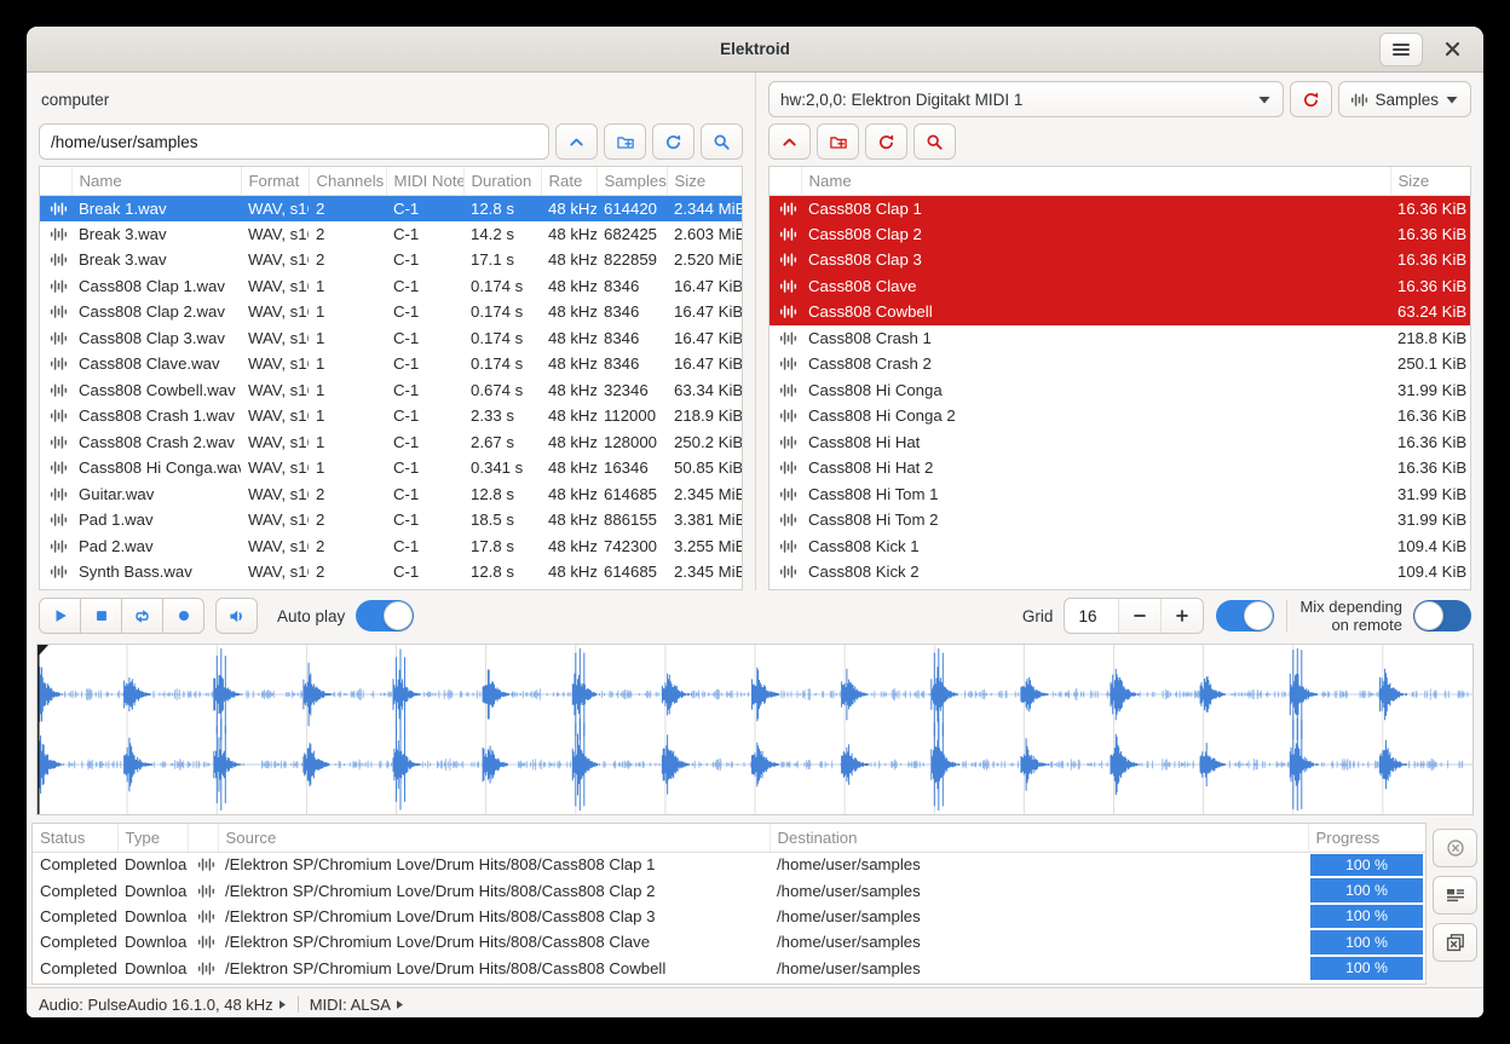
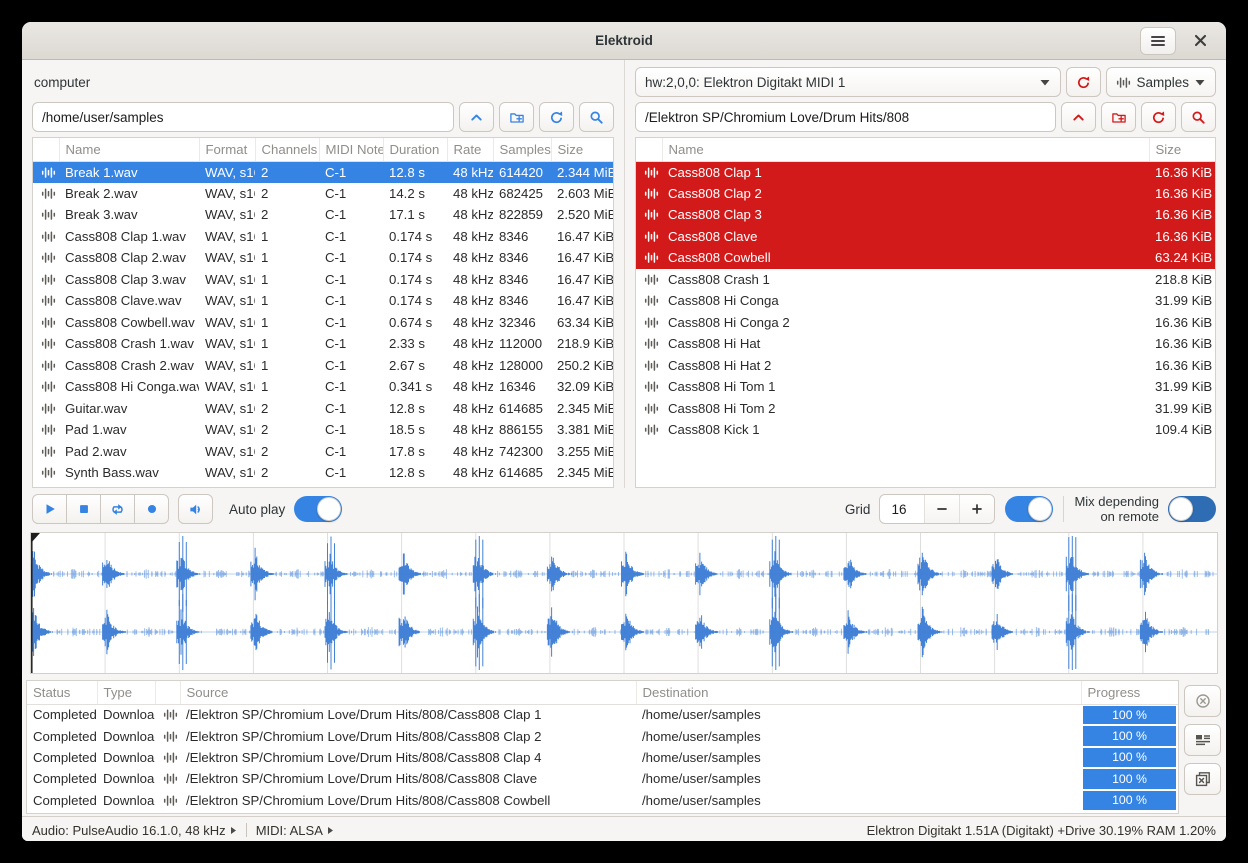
  Elektroid
  computer
  /home/user/samples
  	Name	Format	Channels	MIDI Note	Duration	Rate	Samples	Size
  	Break 1.wav	WAV, s1	2	C-1	12.8 s	48 kHz	614420	2.344 MiB
- 	Break 3.wav	WAV, s1	2	C-1	14.2 s	48 kHz	682425	2.603 MiB
+ 	Break 2.wav	WAV, s1	2	C-1	14.2 s	48 kHz	682425	2.603 MiB
  	Break 3.wav	WAV, s1	2	C-1	17.1 s	48 kHz	822859	2.520 MiB
  	Cass808 Clap 1.wav	WAV, s1	1	C-1	0.174 s	48 kHz	8346	16.47 KiB
  	Cass808 Clap 2.wav	WAV, s1	1	C-1	0.174 s	48 kHz	8346	16.47 KiB
  	Cass808 Clap 3.wav	WAV, s1	1	C-1	0.174 s	48 kHz	8346	16.47 KiB
  	Cass808 Clave.wav	WAV, s1	1	C-1	0.174 s	48 kHz	8346	16.47 KiB
  	Cass808 Cowbell.wav	WAV, s1	1	C-1	0.674 s	48 kHz	32346	63.34 KiB
  	Cass808 Crash 1.wav	WAV, s1	1	C-1	2.33 s	48 kHz	112000	218.9 KiB
  	Cass808 Crash 2.wav	WAV, s1	1	C-1	2.67 s	48 kHz	128000	250.2 KiB
- 	Cass808 Hi Conga.wa	WAV, s1	1	C-1	0.341 s	48 kHz	16346	50.85 KiB
+ 	Cass808 Hi Conga.wa	WAV, s1	1	C-1	0.341 s	48 kHz	16346	32.09 KiB
  	Guitar.wav	WAV, s1	2	C-1	12.8 s	48 kHz	614685	2.345 MiB
  	Pad 1.wav	WAV, s1	2	C-1	18.5 s	48 kHz	886155	3.381 MiB
  	Pad 2.wav	WAV, s1	2	C-1	17.8 s	48 kHz	742300	3.255 MiB
  	Synth Bass.wav	WAV, s1	2	C-1	12.8 s	48 kHz	614685	2.345 MiB
  hw:2,0,0: Elektron Digitakt MIDI 1
  Samples
+ /Elektron SP/Chromium Love/Drum Hits/808
  	Name	Size
  	Cass808 Clap 1	16.36 KiB
  	Cass808 Clap 2	16.36 KiB
  	Cass808 Clap 3	16.36 KiB
  	Cass808 Clave	16.36 KiB
  	Cass808 Cowbell	63.24 KiB
  	Cass808 Crash 1	218.8 KiB
- 	Cass808 Crash 2	250.1 KiB
  	Cass808 Hi Conga	31.99 KiB
  	Cass808 Hi Conga 2	16.36 KiB
  	Cass808 Hi Hat	16.36 KiB
  	Cass808 Hi Hat 2	16.36 KiB
  	Cass808 Hi Tom 1	31.99 KiB
  	Cass808 Hi Tom 2	31.99 KiB
  	Cass808 Kick 1	109.4 KiB
- 	Cass808 Kick 2	109.4 KiB
  Auto play
  Grid
  16
  Mix depending
  on remote
  Status	Type		Source	Destination	Progress
  Completed	Downloa		/Elektron SP/Chromium Love/Drum Hits/808/Cass808 Clap 1	/home/user/samples	100 %
  Completed	Downloa		/Elektron SP/Chromium Love/Drum Hits/808/Cass808 Clap 2	/home/user/samples	100 %
- Completed	Downloa		/Elektron SP/Chromium Love/Drum Hits/808/Cass808 Clap 3	/home/user/samples	100 %
+ Completed	Downloa		/Elektron SP/Chromium Love/Drum Hits/808/Cass808 Clap 4	/home/user/samples	100 %
  Completed	Downloa		/Elektron SP/Chromium Love/Drum Hits/808/Cass808 Clave	/home/user/samples	100 %
  Completed	Downloa		/Elektron SP/Chromium Love/Drum Hits/808/Cass808 Cowbell	/home/user/samples	100 %
  Audio: PulseAudio 16.1.0, 48 kHz
  MIDI: ALSA
+ Elektron Digitakt 1.51A (Digitakt) +Drive 30.19% RAM 1.20%
